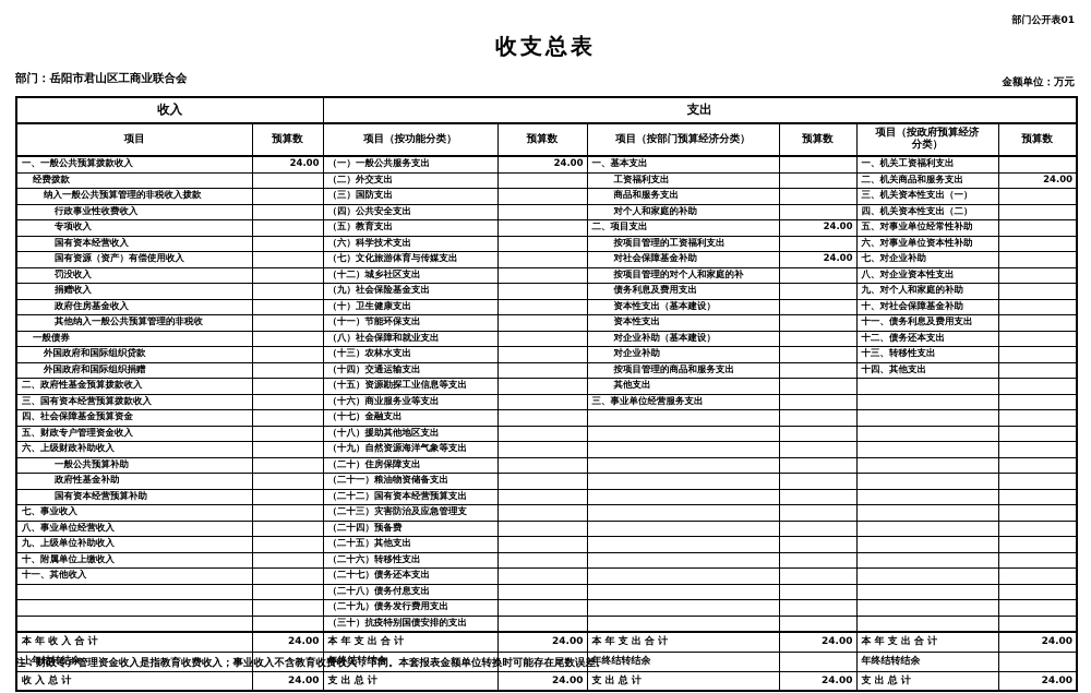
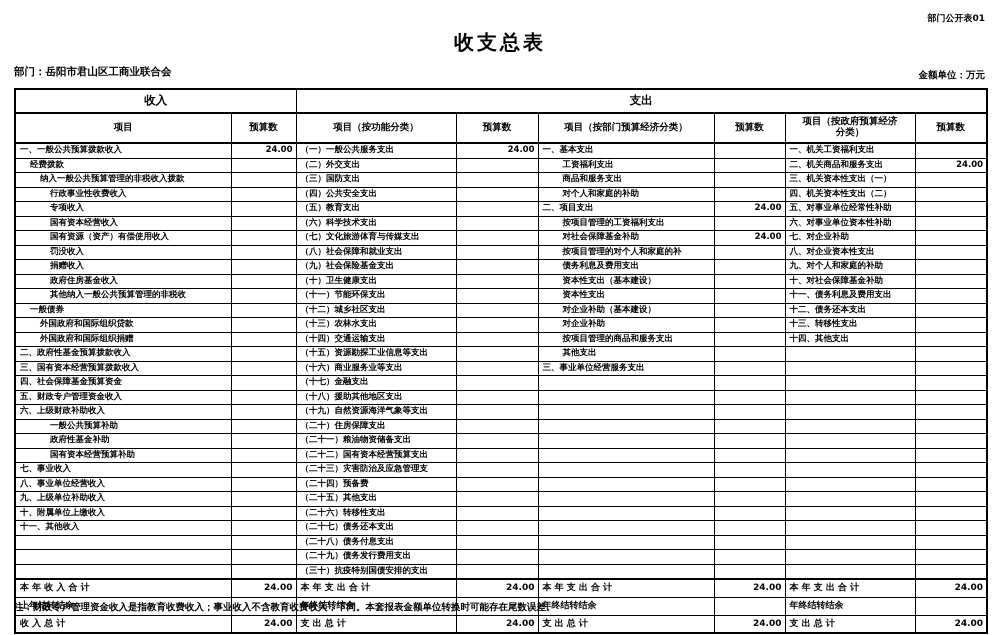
  部门公开表01
  收支总表
  部门：岳阳市君山区工商业联合会
  金额单位：万元
  收入	支出
  项目	预算数	项目（按功能分类）	预算数	项目（按部门预算经济分类）	预算数	项目（按政府预算经济 分类）	预算数
  一、一般公共预算拨款收入	24.00	（一）一般公共服务支出	24.00	一、基本支出		一、机关工资福利支出
  经费拨款		（二）外交支出		工资福利支出		二、机关商品和服务支出	24.00
  纳入一般公共预算管理的非税收入拨款		（三）国防支出		商品和服务支出		三、机关资本性支出（一）
  行政事业性收费收入		（四）公共安全支出		对个人和家庭的补助		四、机关资本性支出（二）
  专项收入		（五）教育支出		二、项目支出	24.00	五、对事业单位经常性补助
  国有资本经营收入		（六）科学技术支出		按项目管理的工资福利支出		六、对事业单位资本性补助
  国有资源（资产）有偿使用收入		（七）文化旅游体育与传媒支出		对社会保障基金补助	24.00	七、对企业补助
- 罚没收入		（十二）城乡社区支出		按项目管理的对个人和家庭的补		八、对企业资本性支出
+ 罚没收入		（八）社会保障和就业支出		按项目管理的对个人和家庭的补		八、对企业资本性支出
  捐赠收入		（九）社会保险基金支出		债务利息及费用支出		九、对个人和家庭的补助
  政府住房基金收入		（十）卫生健康支出		资本性支出（基本建设）		十、对社会保障基金补助
  其他纳入一般公共预算管理的非税收		（十一）节能环保支出		资本性支出		十一、债务利息及费用支出
- 一般债券		（八）社会保障和就业支出		对企业补助（基本建设）		十二、债务还本支出
+ 一般债券		（十二）城乡社区支出		对企业补助（基本建设）		十二、债务还本支出
  外国政府和国际组织贷款		（十三）农林水支出		对企业补助		十三、转移性支出
  外国政府和国际组织捐赠		（十四）交通运输支出		按项目管理的商品和服务支出		十四、其他支出
  二、政府性基金预算拨款收入		（十五）资源勘探工业信息等支出		其他支出
  三、国有资本经营预算拨款收入		（十六）商业服务业等支出		三、事业单位经营服务支出
  四、社会保障基金预算资金		（十七）金融支出
  五、财政专户管理资金收入		（十八）援助其他地区支出
  六、上级财政补助收入		（十九）自然资源海洋气象等支出
  一般公共预算补助		（二十）住房保障支出
  政府性基金补助		（二十一）粮油物资储备支出
  国有资本经营预算补助		（二十二）国有资本经营预算支出
  七、事业收入		（二十三）灾害防治及应急管理支
  八、事业单位经营收入		（二十四）预备费
  九、上级单位补助收入		（二十五）其他支出
  十、附属单位上缴收入		（二十六）转移性支出
  十一、其他收入		（二十七）债务还本支出
  		（二十八）债务付息支出
  		（二十九）债务发行费用支出
  		（三十）抗疫特别国债安排的支出
  本 年 收 入 合 计	24.00	本 年 支 出 合 计	24.00	本 年 支 出 合 计	24.00	本 年 支 出 合 计	24.00
  上年结转结余		年终结转结余		年终结转结余		年终结转结余
  收 入 总 计	24.00	支 出 总 计	24.00	支 出 总 计	24.00	支 出 总 计	24.00
  注：财政专户管理资金收入是指教育收费收入；事业收入不含教育收费收入，下同。本套报表金额单位转换时可能存在尾数误差。
